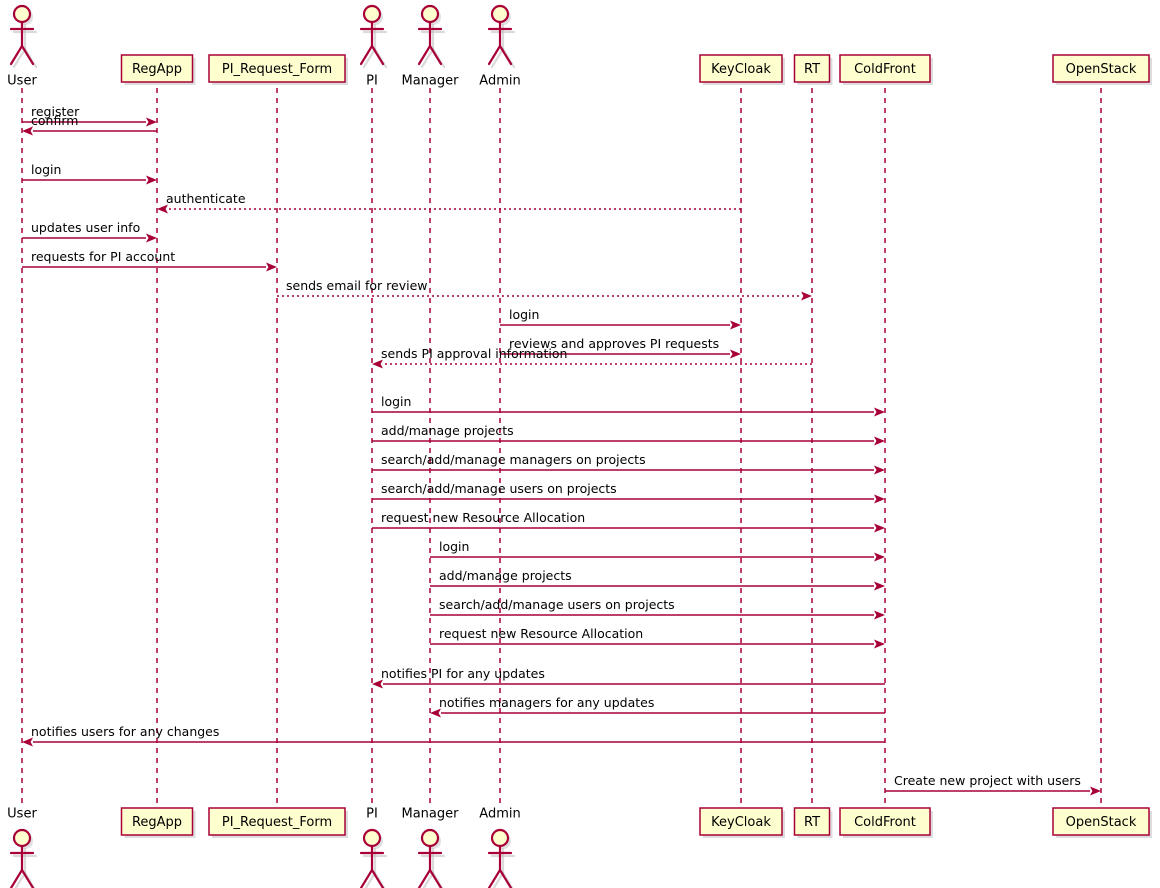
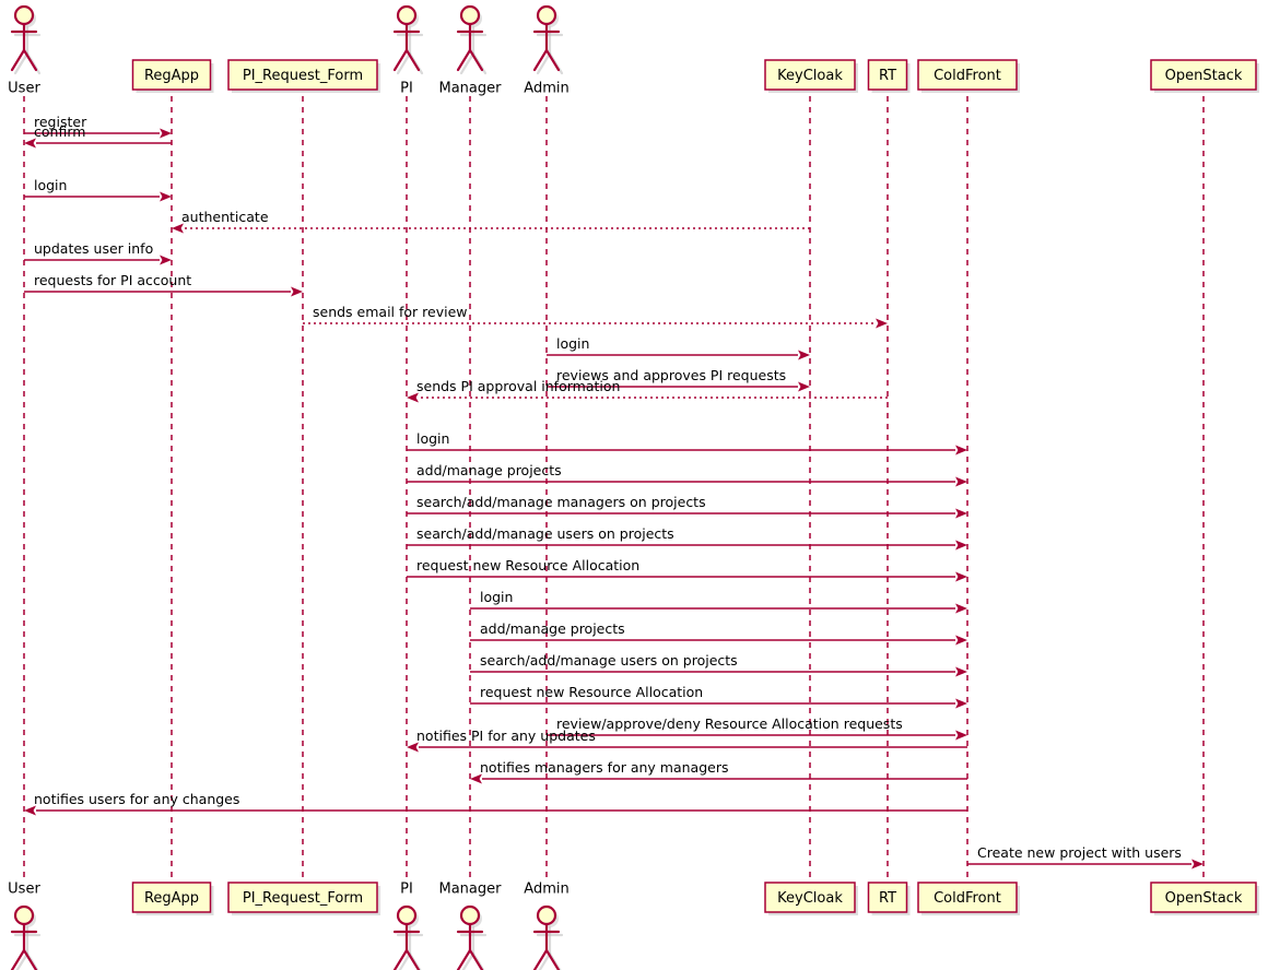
  User
  RegApp
  PI_Request_Form
  PI
  Manager
  Admin
  KeyCloak
  RT
  ColdFront
  OpenStack
  User
  RegApp
  PI_Request_Form
  PI
  Manager
  Admin
  KeyCloak
  RT
  ColdFront
  OpenStack
  register
  confirm
  login
  authenticate
  updates user info
  requests for PI account
  sends email for review
  login
  reviews and approves PI requests
  sends PI approval information
  login
  add/manage projects
  search/add/manage managers on projects
  search/add/manage users on projects
  request new Resource Allocation
  login
  add/manage projects
  search/add/manage users on projects
  request new Resource Allocation
+ review/approve/deny Resource Allocation requests
  notifies PI for any updates
- notifies managers for any updates
+ notifies managers for any managers
  notifies users for any changes
  Create new project with users
